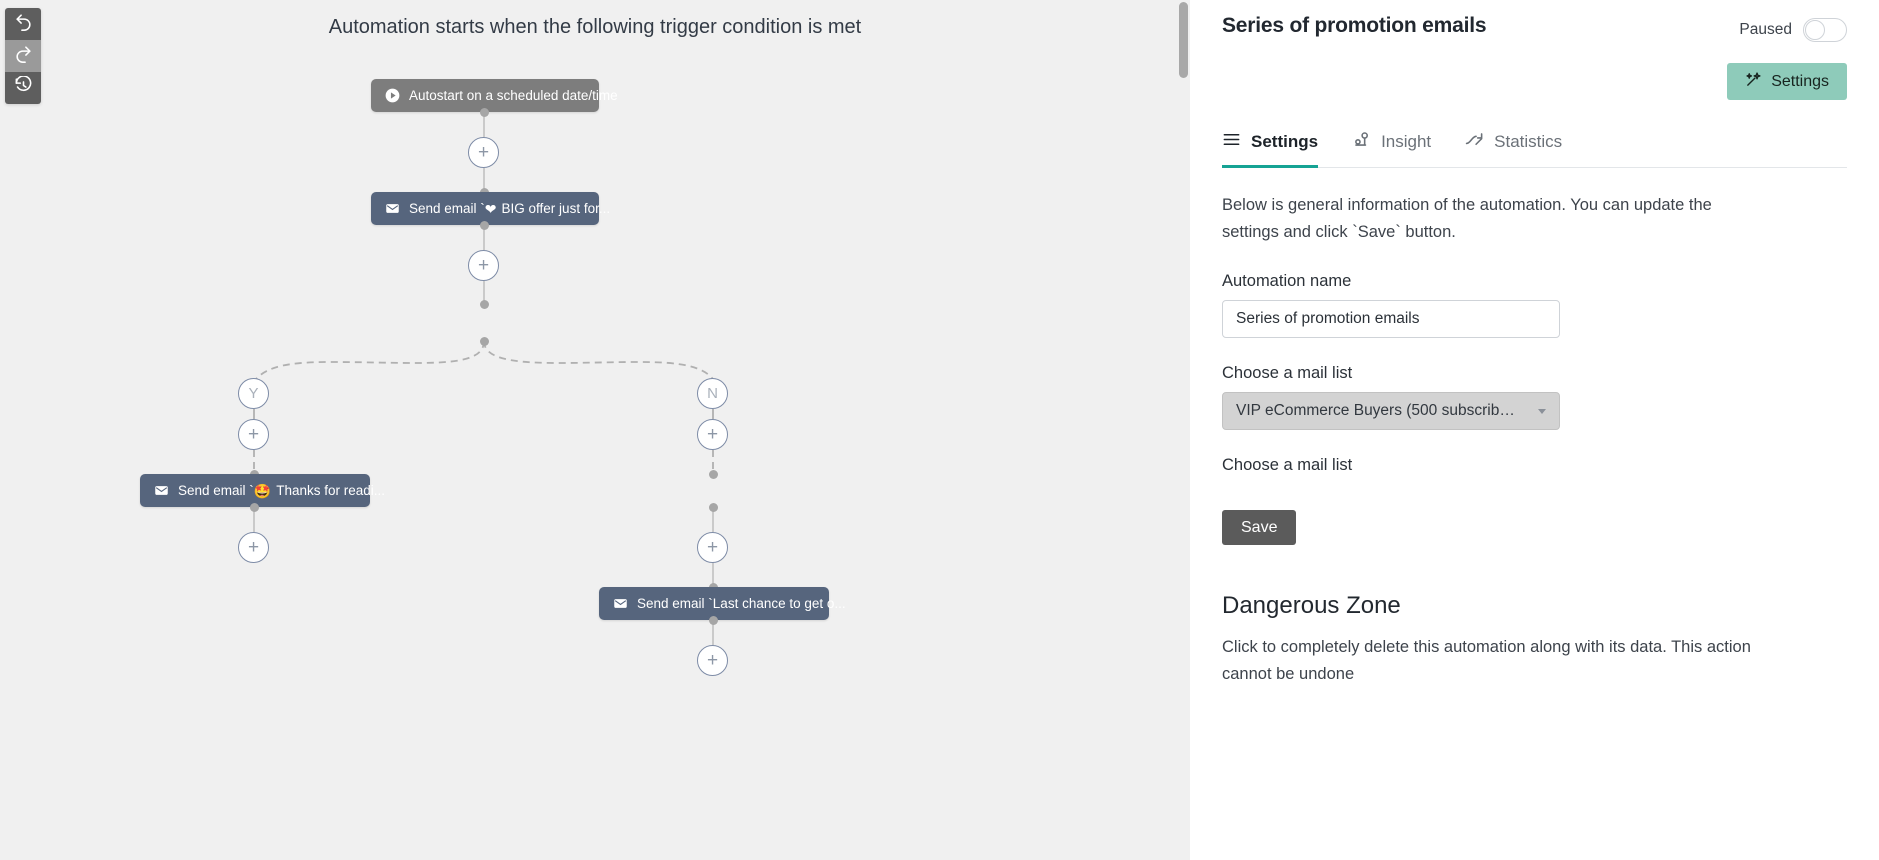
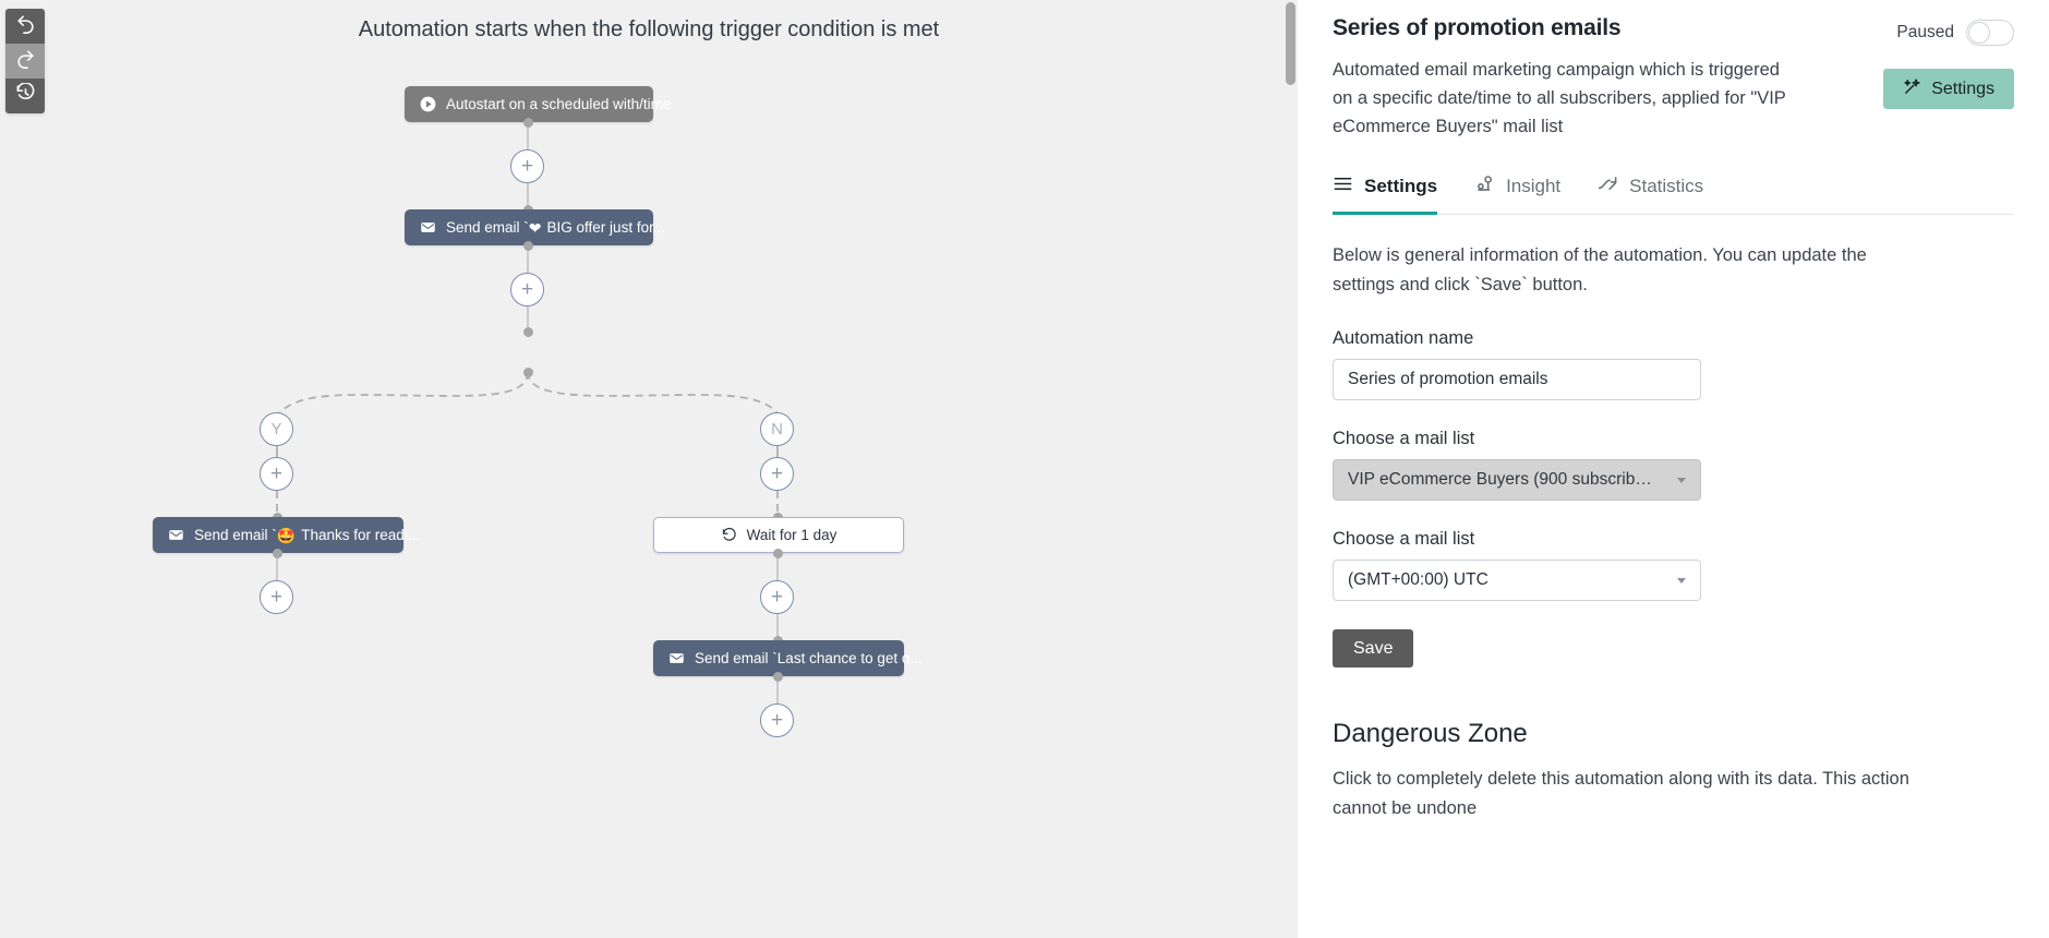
  Automation starts when the following trigger condition is met
- Autostart on a scheduled date/time
+ Autostart on a scheduled with/time
  +
  Send email `
  ❤
  BIG offer just for...
  +
  Y
  +
  Send email `
  🤩
  Thanks for readi...
  +
  N
  +
+ Wait for 1 day
  +
  Send email `
  Last chance to get o...
  +
  Series of promotion emails
+ Automated email marketing campaign which is triggered on a specific date/time to all subscribers, applied for "VIP eCommerce Buyers" mail list
  Paused
  Settings
  Settings
  Insight
  Statistics
  Below is general information of the automation. You can update the settings and click `Save` button.
  Automation name
  Series of promotion emails
  Choose a mail list
- VIP eCommerce Buyers (500 subscrib…
+ VIP eCommerce Buyers (900 subscrib…
  Choose a mail list
+ (GMT+00:00) UTC
  Save
  Dangerous Zone
  Click to completely delete this automation along with its data. This action cannot be undone
